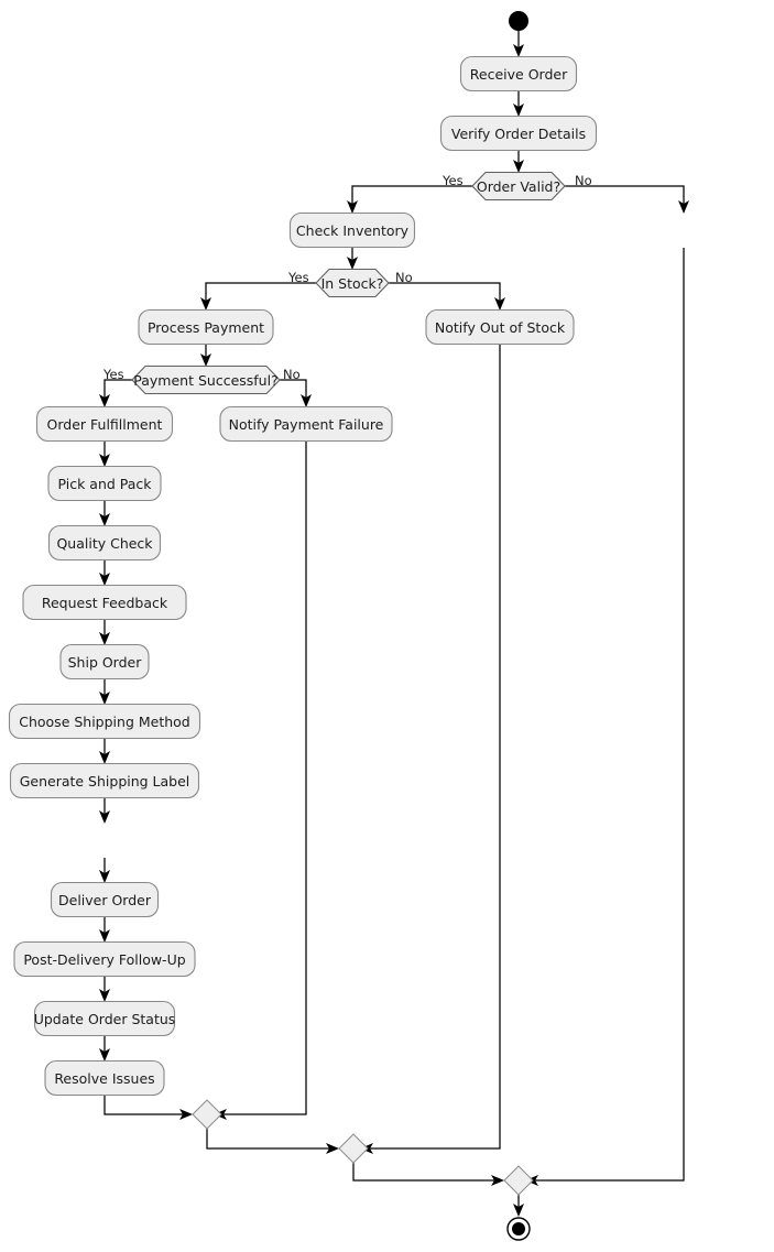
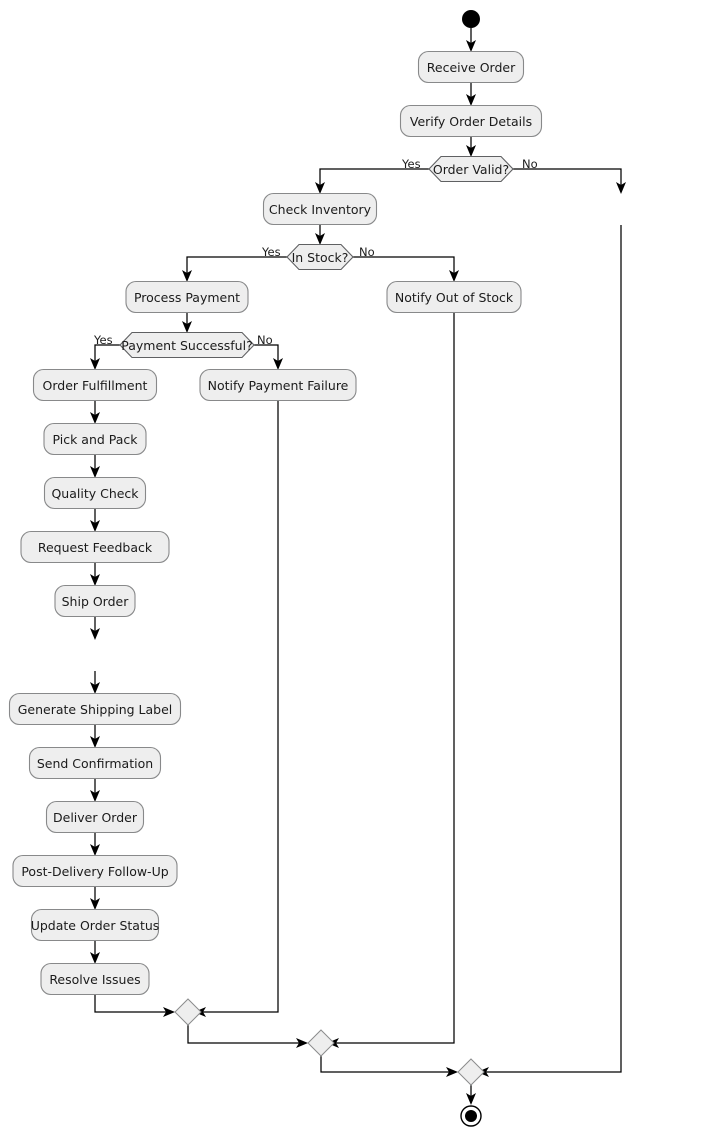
  Receive Order
  Verify Order Details
  Check Inventory
  Notify Out of Stock
  Process Payment
  Notify Payment Failure
  Order Fulfillment
  Pick and Pack
  Quality Check
  Request Feedback
  Ship Order
- Choose Shipping Method
  Generate Shipping Label
+ Send Confirmation
  Deliver Order
  Post-Delivery Follow-Up
  Update Order Status
  Resolve Issues
  Order Valid?
  Yes
  No
  In Stock?
  Yes
  No
  Payment Successful?
  Yes
  No
